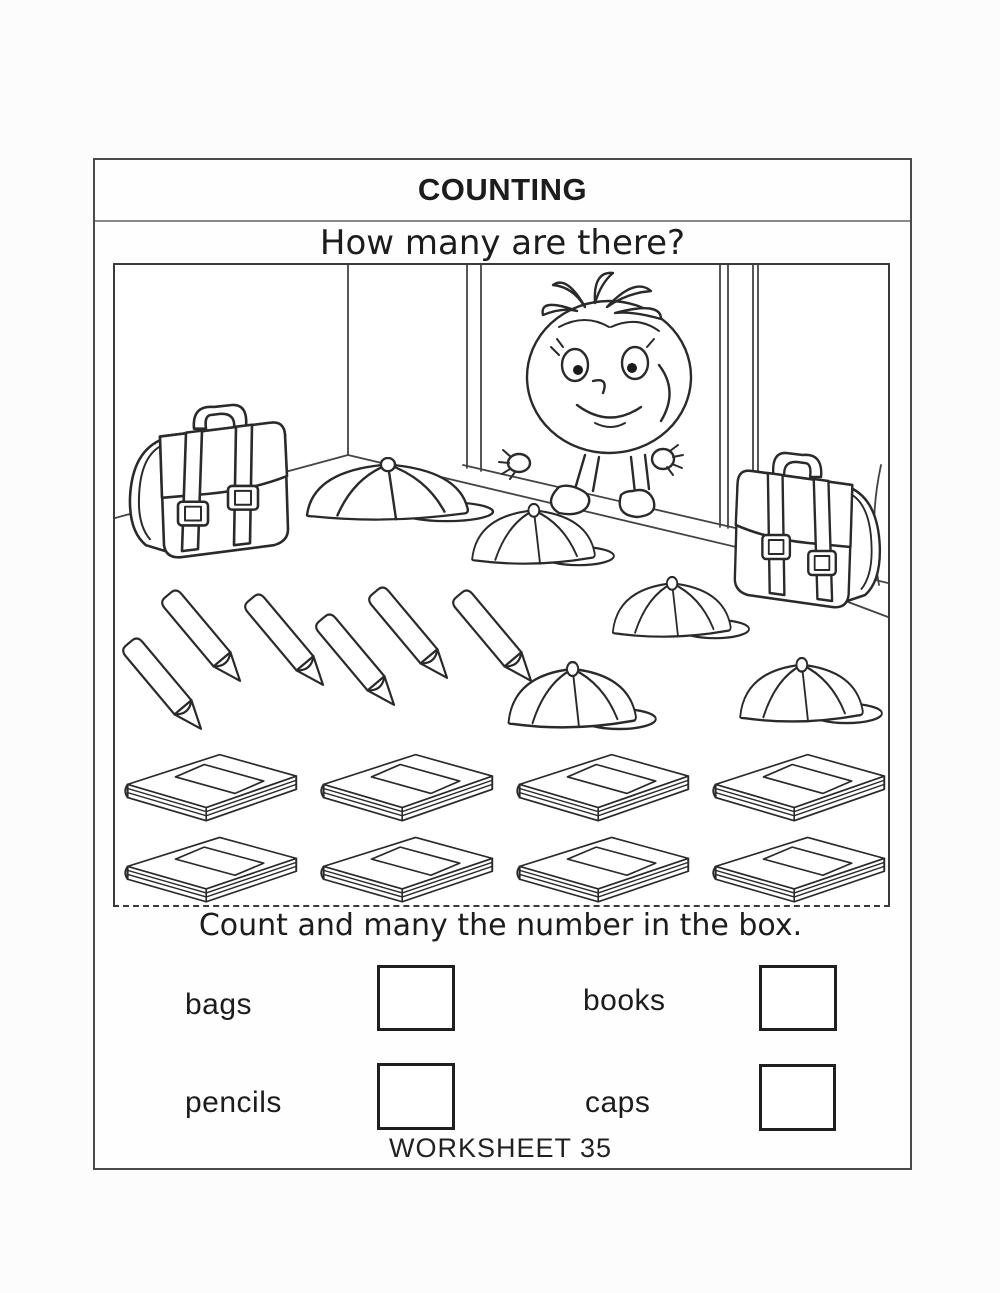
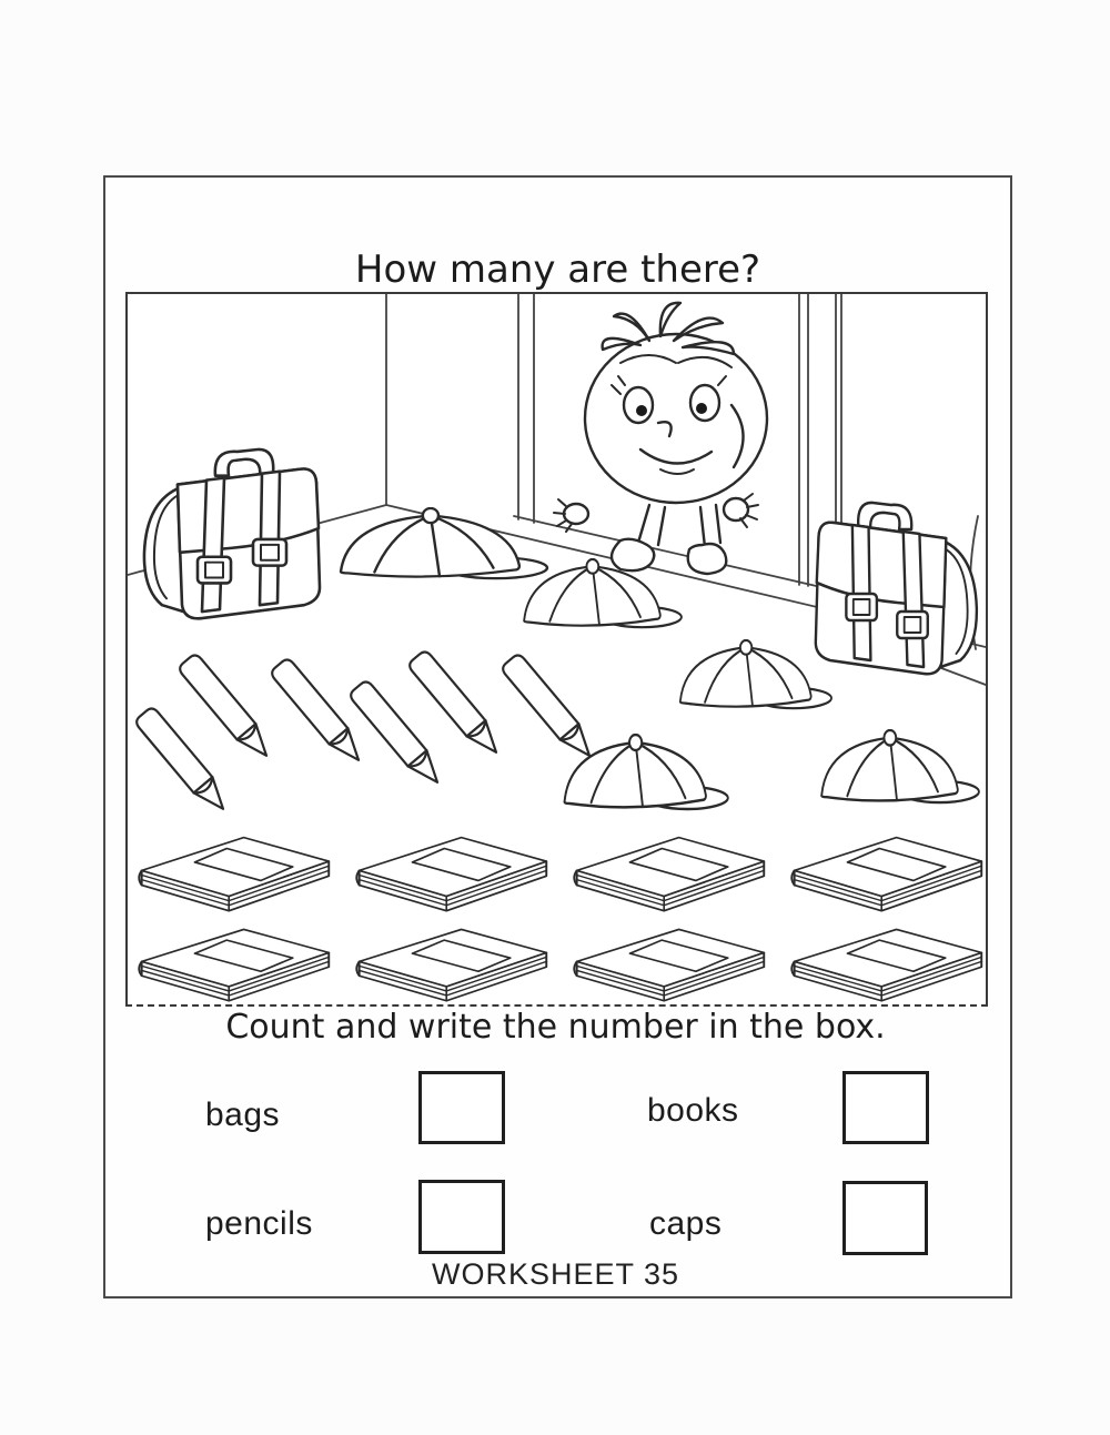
- COUNTING
  How many are there?
- Count and many the number in the box.
+ Count and write the number in the box.
  bags
  books
  pencils
  caps
  WORKSHEET 35
